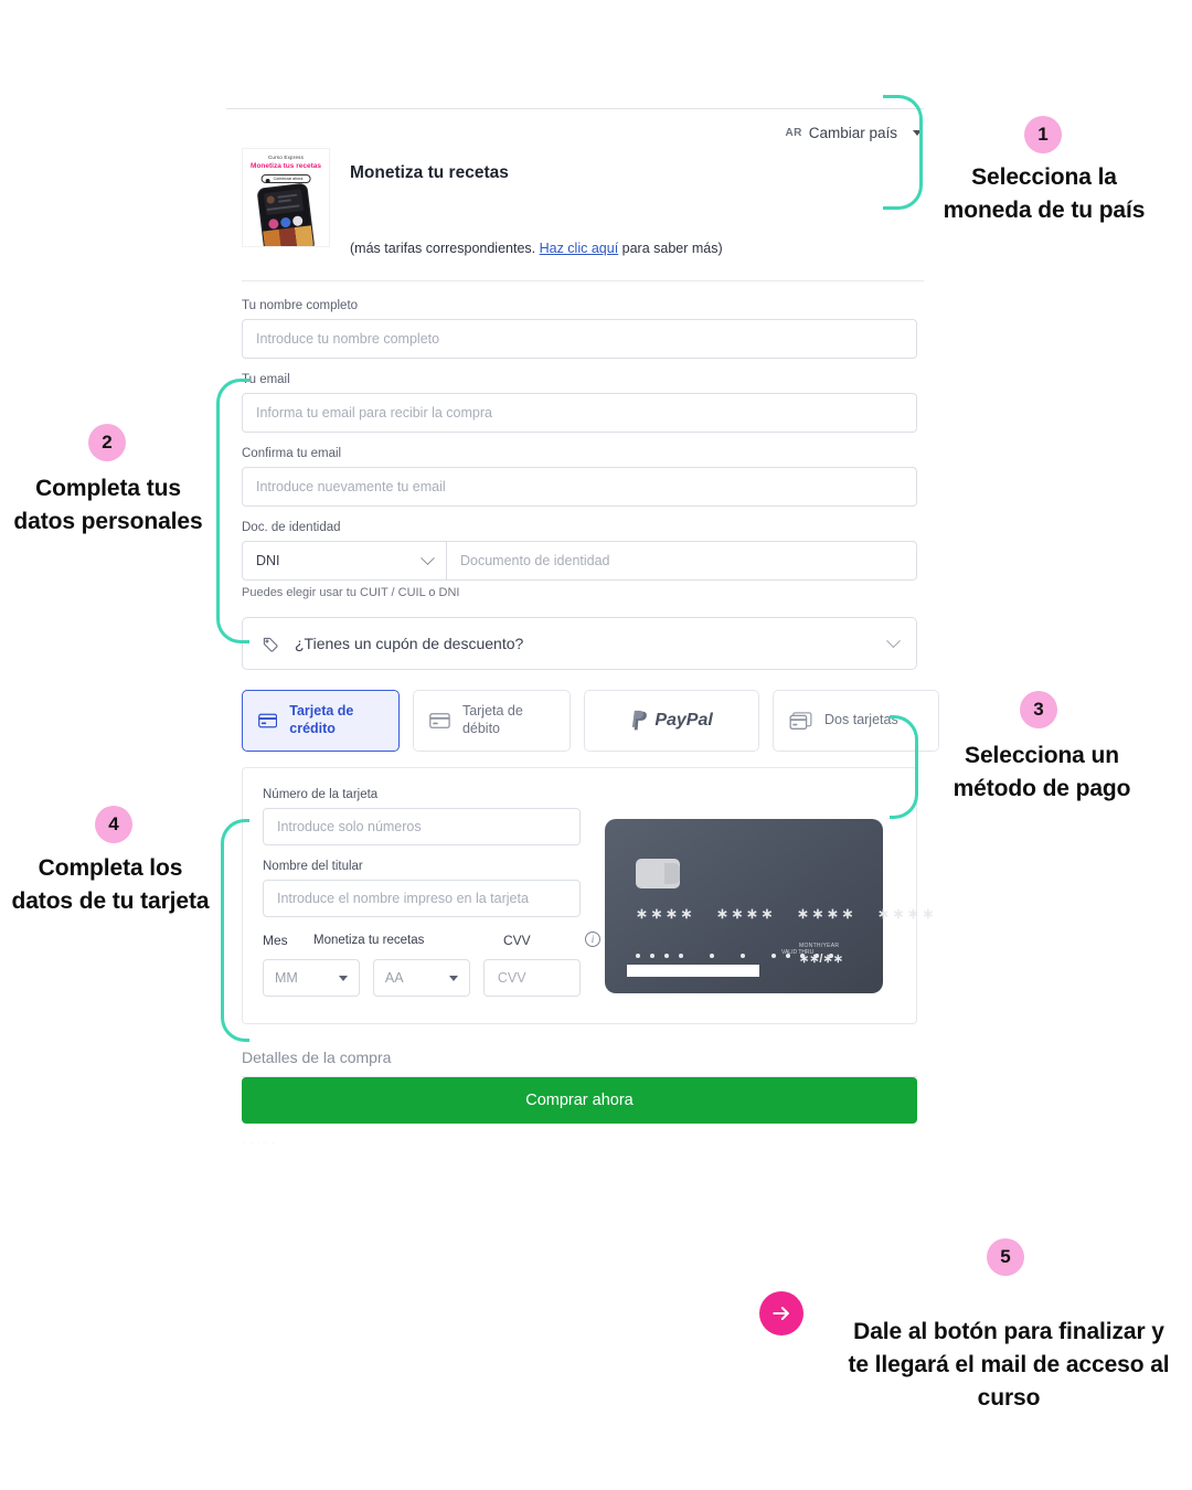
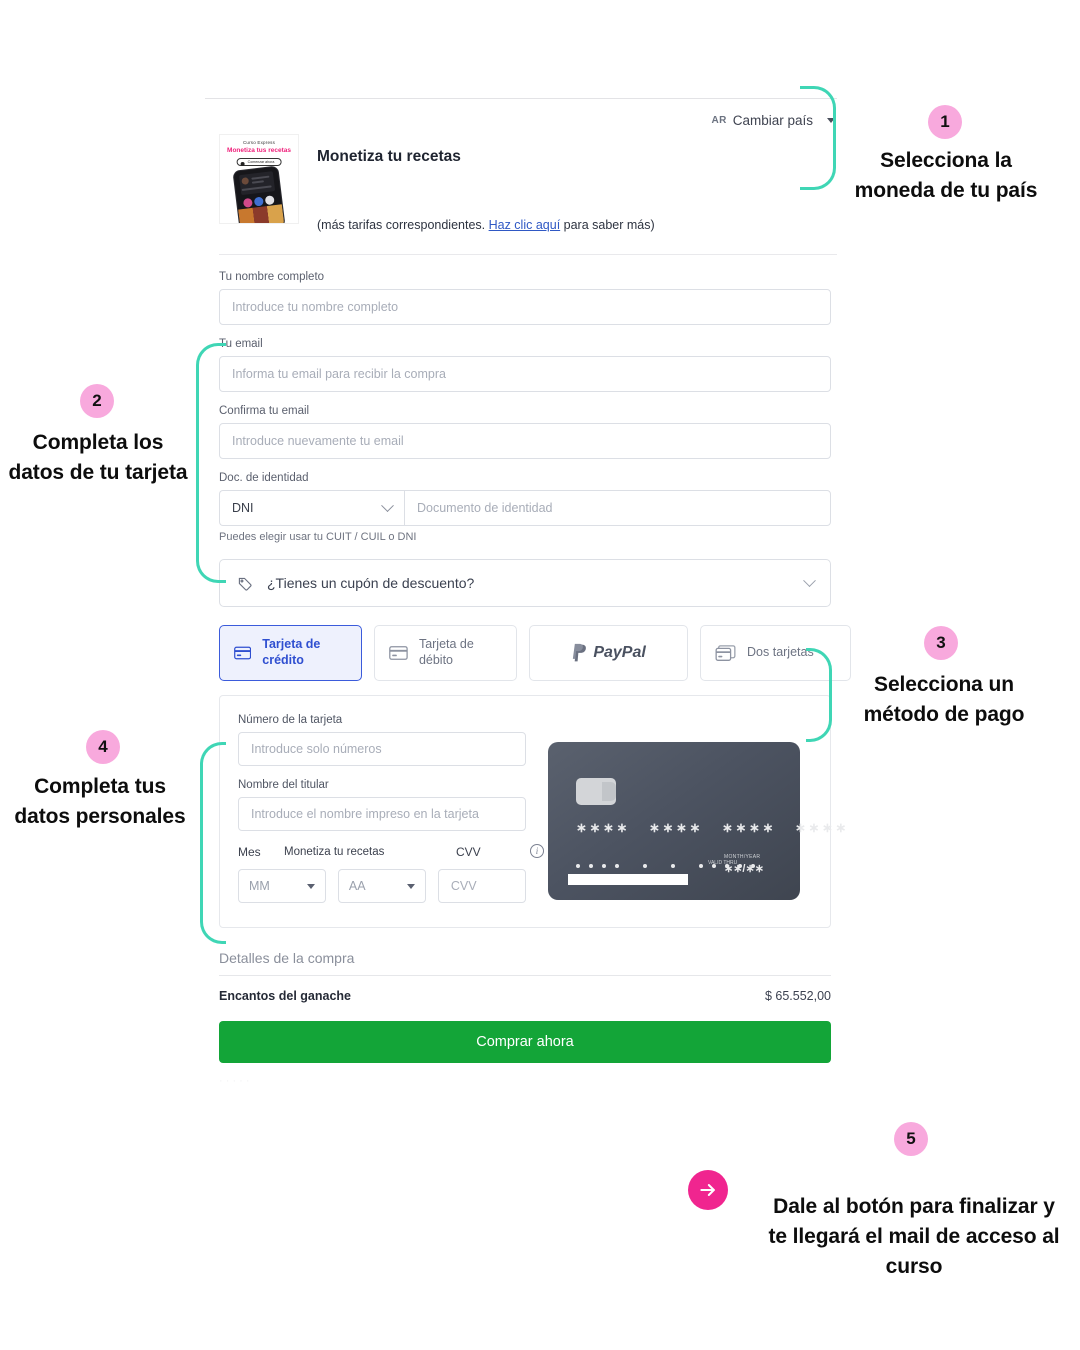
  AR
  Cambiar país
  Monetiza tu recetas
  (más tarifas correspondientes. Haz clic aquí para saber más)
  Tu nombre completo
  Introduce tu nombre completo
  Tu email
  Informa tu email para recibir la compra
  Confirma tu email
  Introduce nuevamente tu email
  Doc. de identidad
  DNI
  Documento de identidad
  Puedes elegir usar tu CUIT / CUIL o DNI
  ¿Tienes un cupón de descuento?
  Tarjeta de crédito
  Tarjeta de débito
  PayPal
  Dos tarjetas
  Número de la tarjeta
  Introduce solo números
  Nombre del titular
  Introduce el nombre impreso en la tarjeta
  Mes
  Monetiza tu recetas
  CVV
  i
  MM
  AA
  CVV
  ∗∗∗∗
  ∗∗∗∗
  ∗∗∗∗
  ∗∗∗∗
  ∗∗/∗∗
  Detalles de la compra
+ Encantos del ganache
+ $ 65.552,00
  Comprar ahora
  1
  Selecciona la moneda de tu país
  2
- Completa tus datos personales
+ Completa los datos de tu tarjeta
  3
  Selecciona un método de pago
  4
- Completa los datos de tu tarjeta
+ Completa tus datos personales
  5
  Dale al botón para finalizar y te llegará el mail de acceso al curso
